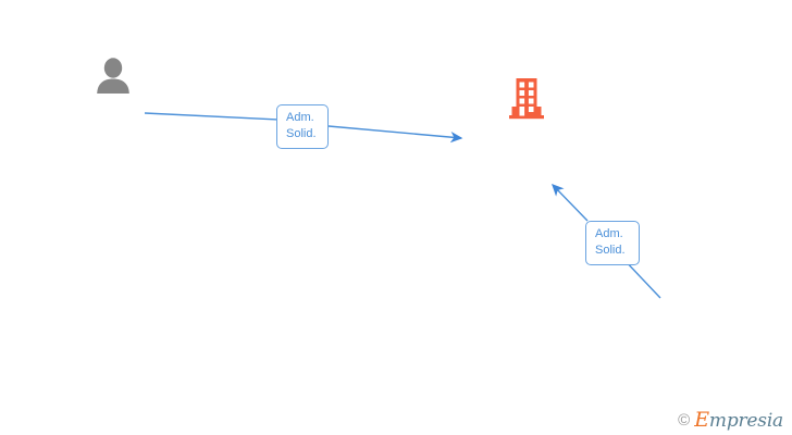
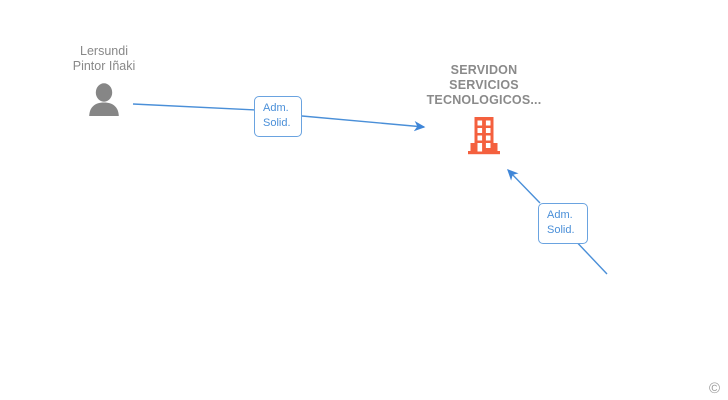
+ Lersundi
+ Pintor Iñaki
+ SERVIDON
+ SERVICIOS
+ TECNOLOGICOS...
  Adm.
  Solid.
  Adm.
  Solid.
  ©
- Empresia
